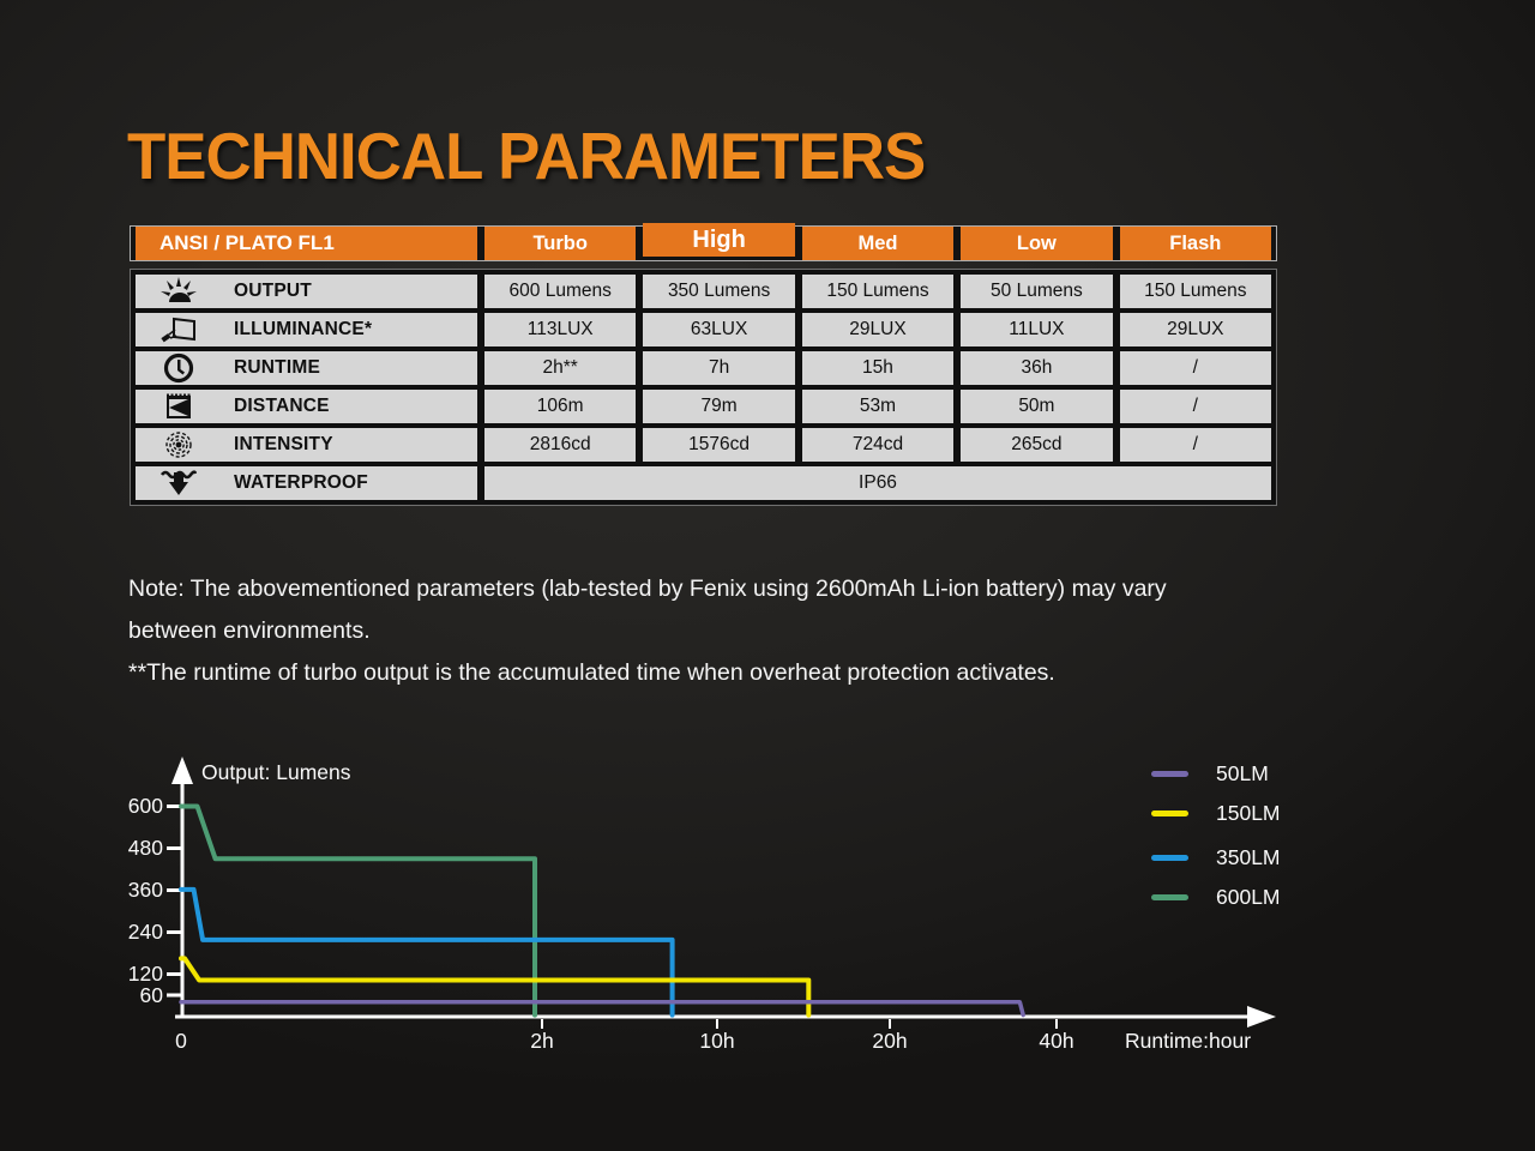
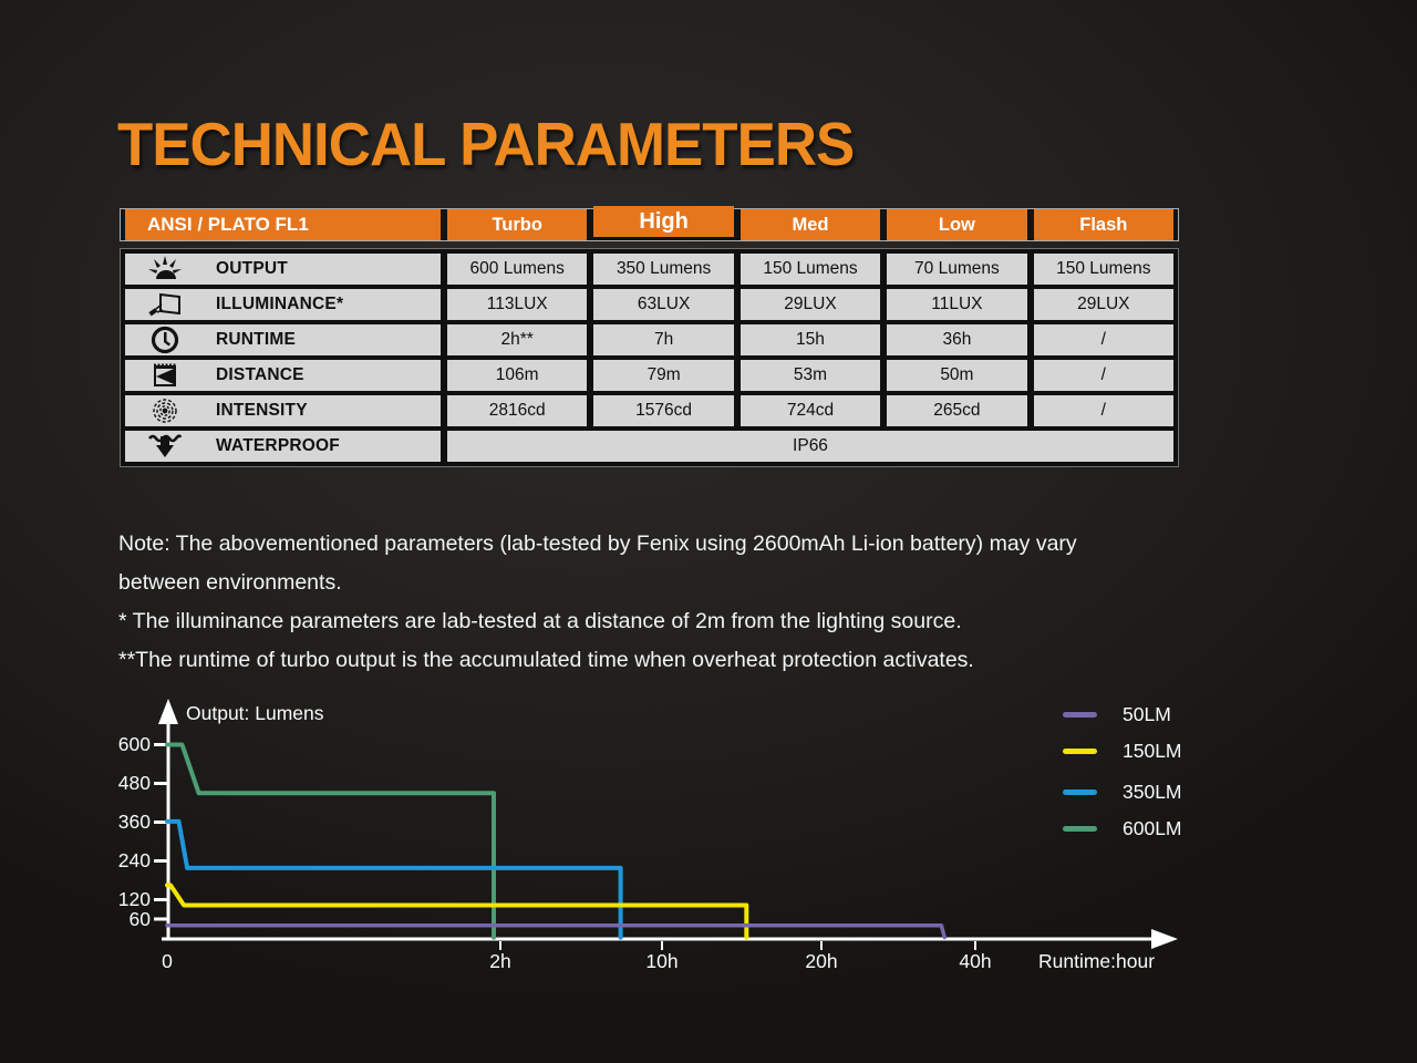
  TECHNICAL PARAMETERS
  ANSI / PLATO FL1
  Turbo
  High
  Med
  Low
  Flash
  OUTPUT
  600 Lumens
  350 Lumens
  150 Lumens
- 50 Lumens
+ 70 Lumens
  150 Lumens
  ILLUMINANCE*
  113LUX
  63LUX
  29LUX
  11LUX
  29LUX
  RUNTIME
  2h**
  7h
  15h
  36h
  /
  DISTANCE
  106m
  79m
  53m
  50m
  /
  INTENSITY
  2816cd
  1576cd
  724cd
  265cd
  /
  WATERPROOF
  IP66
  Note: The abovementioned parameters (lab-tested by Fenix using 2600mAh Li-ion battery) may vary
  between environments.
+ * The illuminance parameters are lab-tested at a distance of 2m from the lighting source.
  **The runtime of turbo output is the accumulated time when overheat protection activates.
  Output: Lumens
  600
  480
  360
  240
  120
  60
  0
  2h
  10h
  20h
  40h
  Runtime:hour
  50LM
  150LM
  350LM
  600LM
